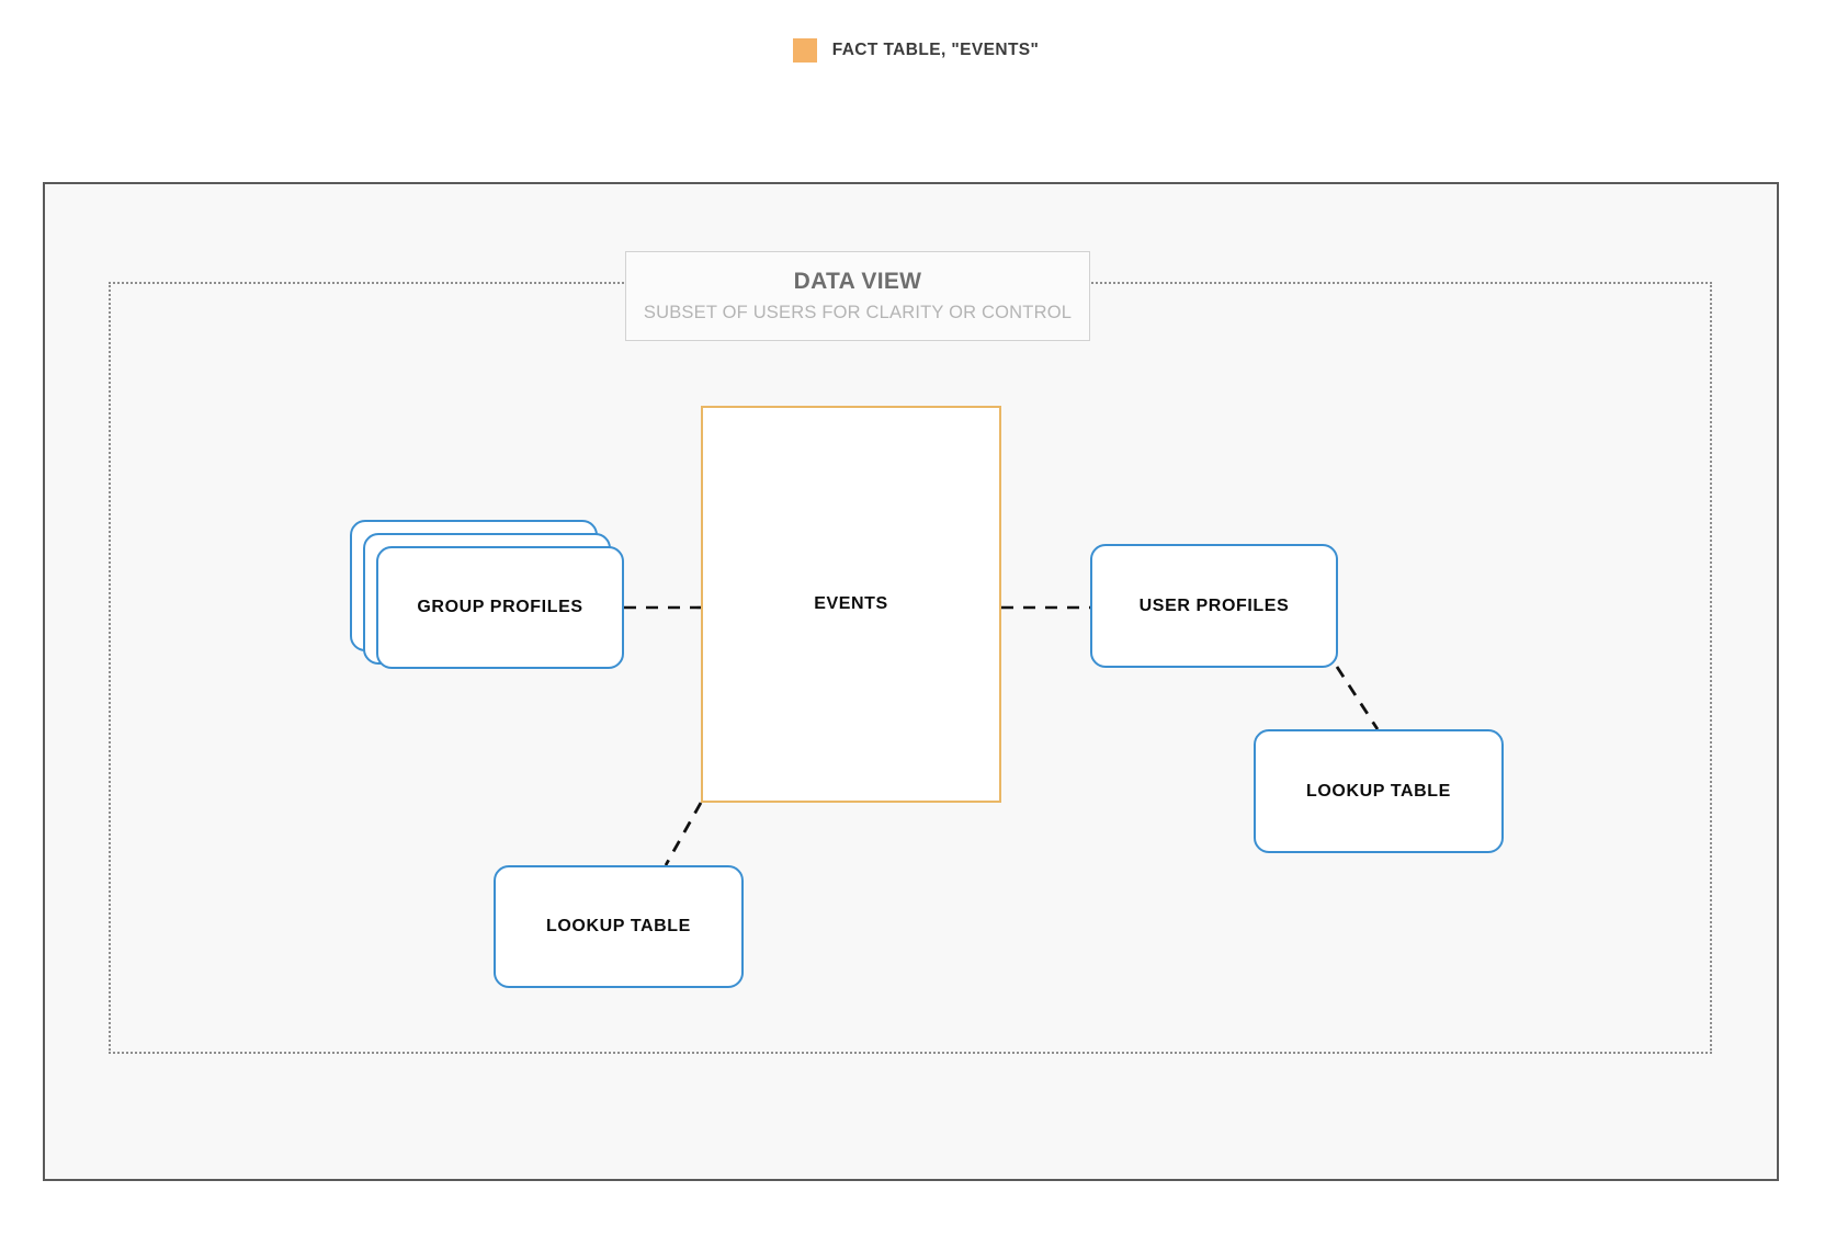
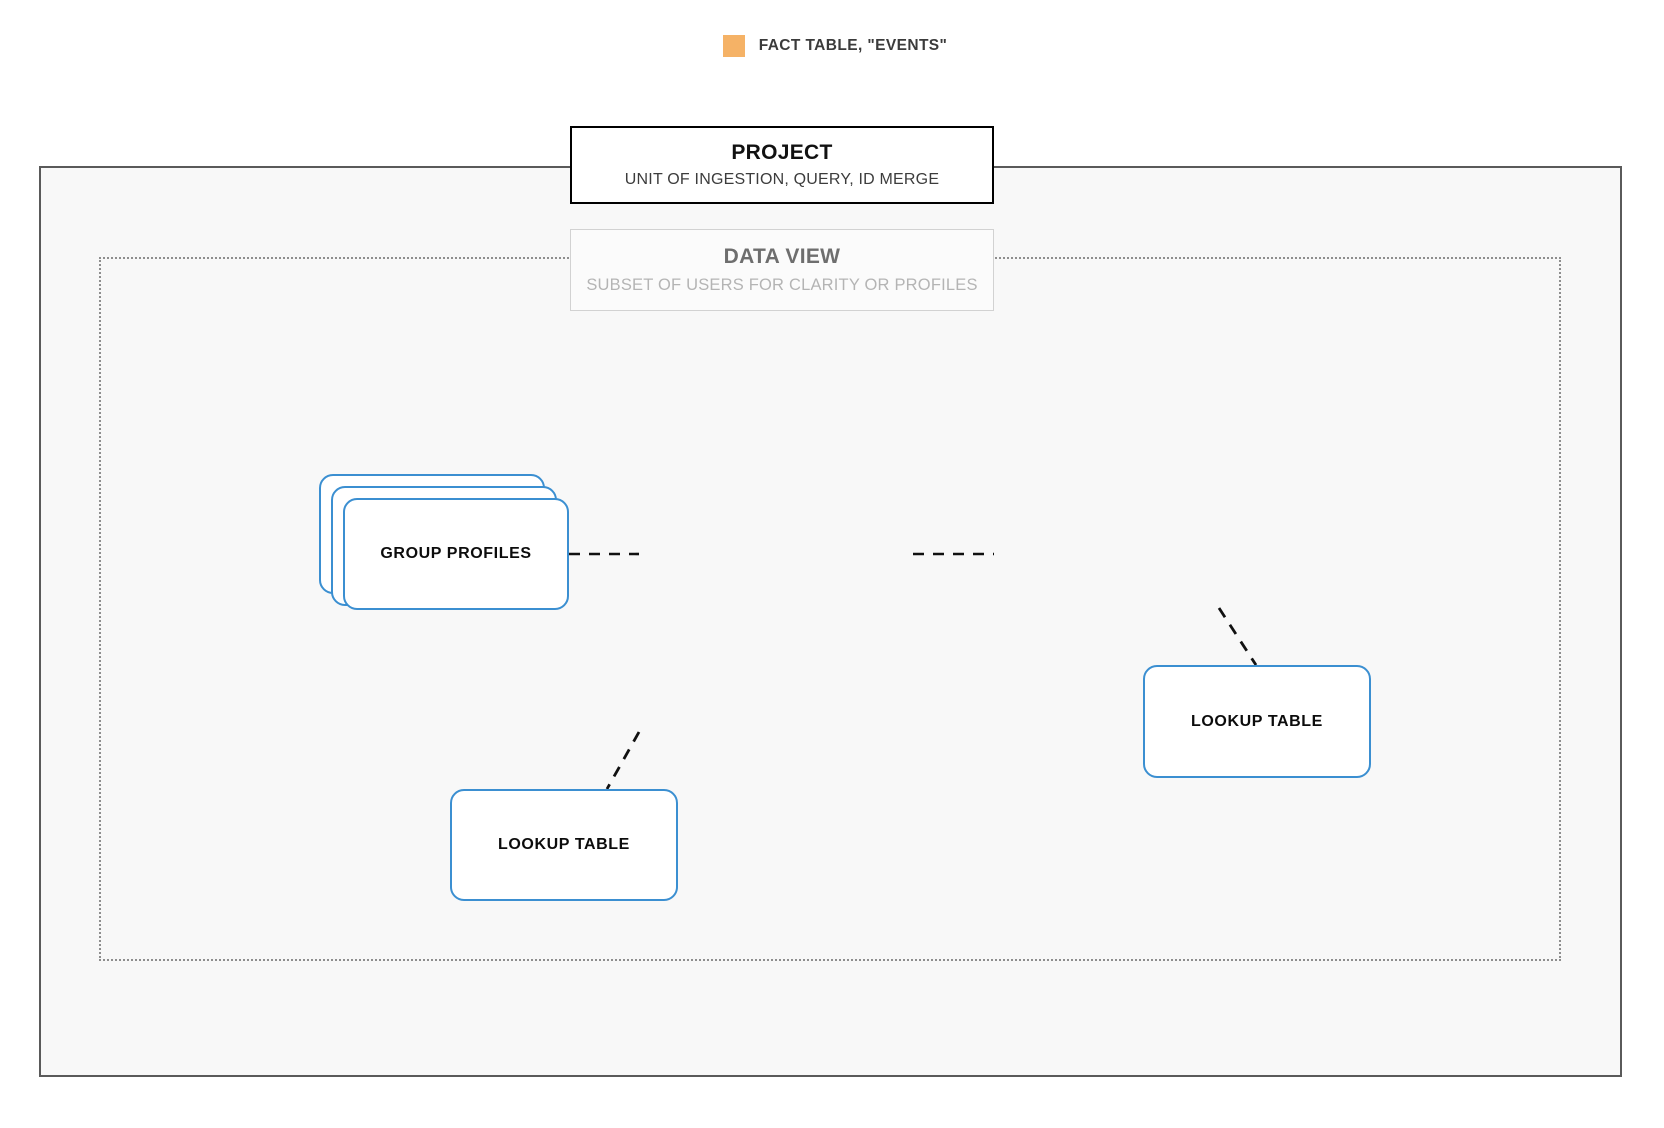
  FACT TABLE, "EVENTS"
- EVENTS
  GROUP PROFILES
- USER PROFILES
  LOOKUP TABLE
  LOOKUP TABLE
  DATA VIEW
- SUBSET OF USERS FOR CLARITY OR CONTROL
+ SUBSET OF USERS FOR CLARITY OR PROFILES
+ PROJECT
+ UNIT OF INGESTION, QUERY, ID MERGE
